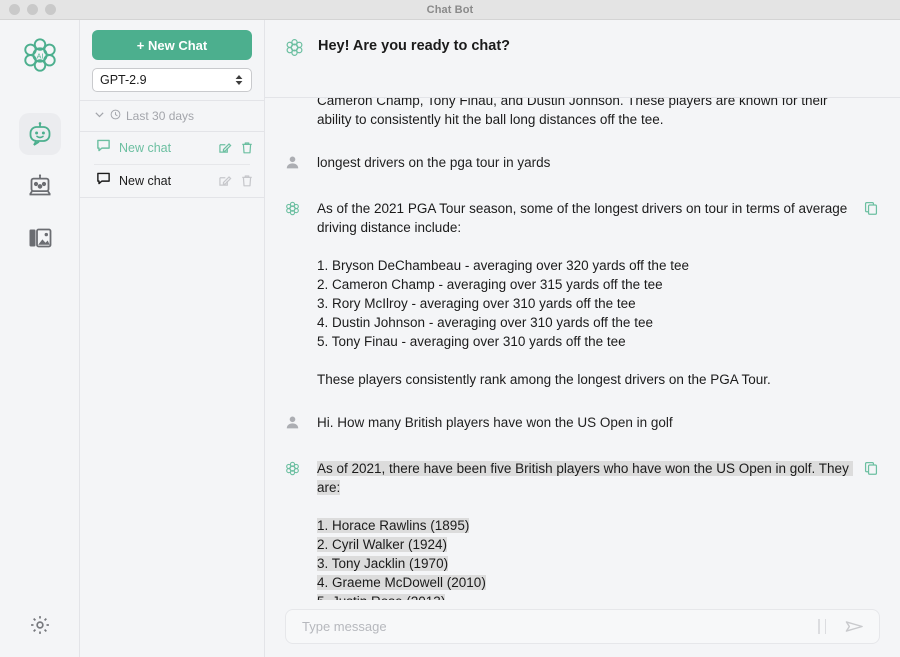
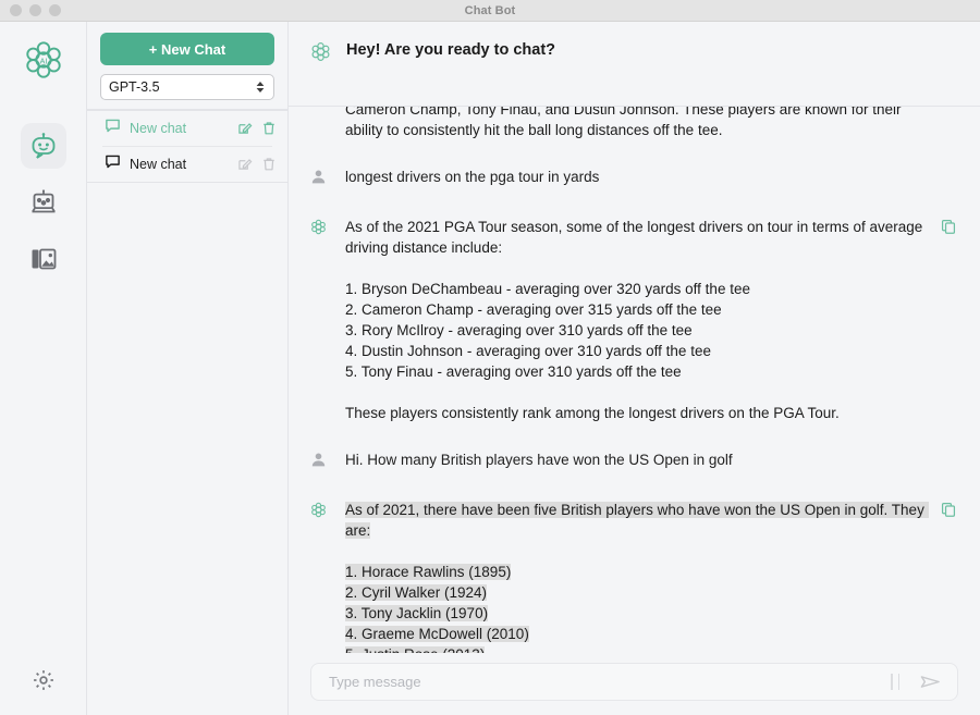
  Chat Bot
  AI
  + New Chat
- GPT-2.9
+ GPT-3.5
- Last 30 days
  New chat
  New chat
  Hey! Are you ready to chat?
  longest drivers on the pga tour in yards
  As of the 2021 PGA Tour season, some of the longest drivers on tour in terms of average driving distance include:
  1. Bryson DeChambeau - averaging over 320 yards off the tee
  2. Cameron Champ - averaging over 315 yards off the tee
  3. Rory McIlroy - averaging over 310 yards off the tee
  4. Dustin Johnson - averaging over 310 yards off the tee
  5. Tony Finau - averaging over 310 yards off the tee
  These players consistently rank among the longest drivers on the PGA Tour.
  Hi. How many British players have won the US Open in golf
  As of 2021, there have been five British players who have won the US Open in golf. They are:
  1. Horace Rawlins (1895)
  2. Cyril Walker (1924)
  3. Tony Jacklin (1970)
  4. Graeme McDowell (2010)
  Type message
